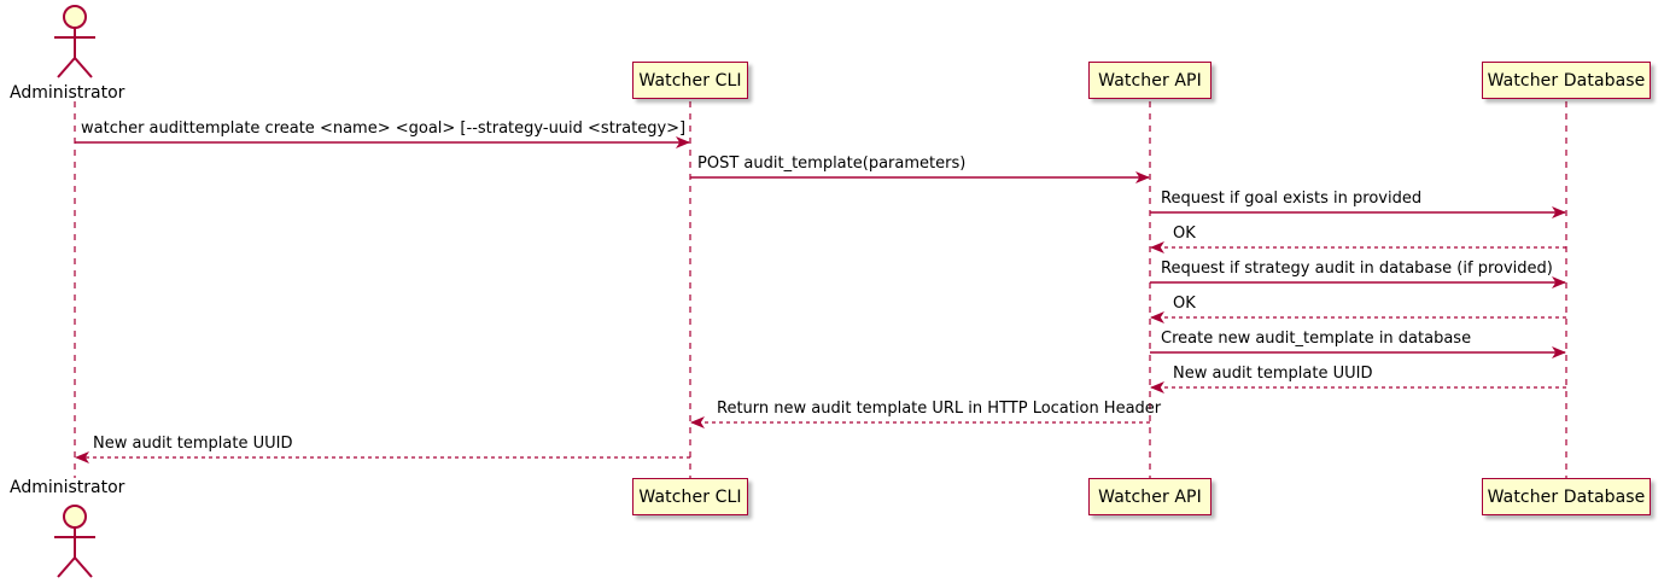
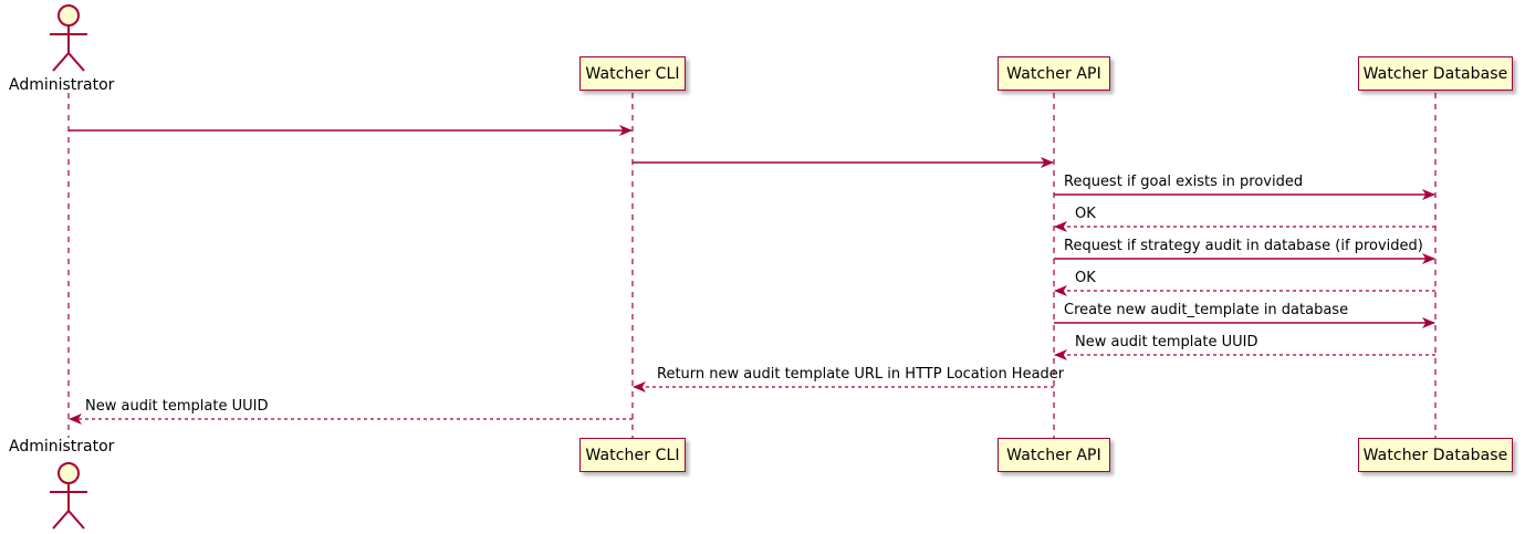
  Administrator
  Administrator
  Watcher CLI
  Watcher API
  Watcher Database
  Watcher CLI
  Watcher API
  Watcher Database
- watcher audittemplate create <name> <goal> [--strategy-uuid <strategy>]
- POST audit_template(parameters)
  Request if goal exists in provided
  OK
  Request if strategy audit in database (if provided)
  OK
  Create new audit_template in database
  New audit template UUID
  Return new audit template URL in HTTP Location Header
  New audit template UUID
